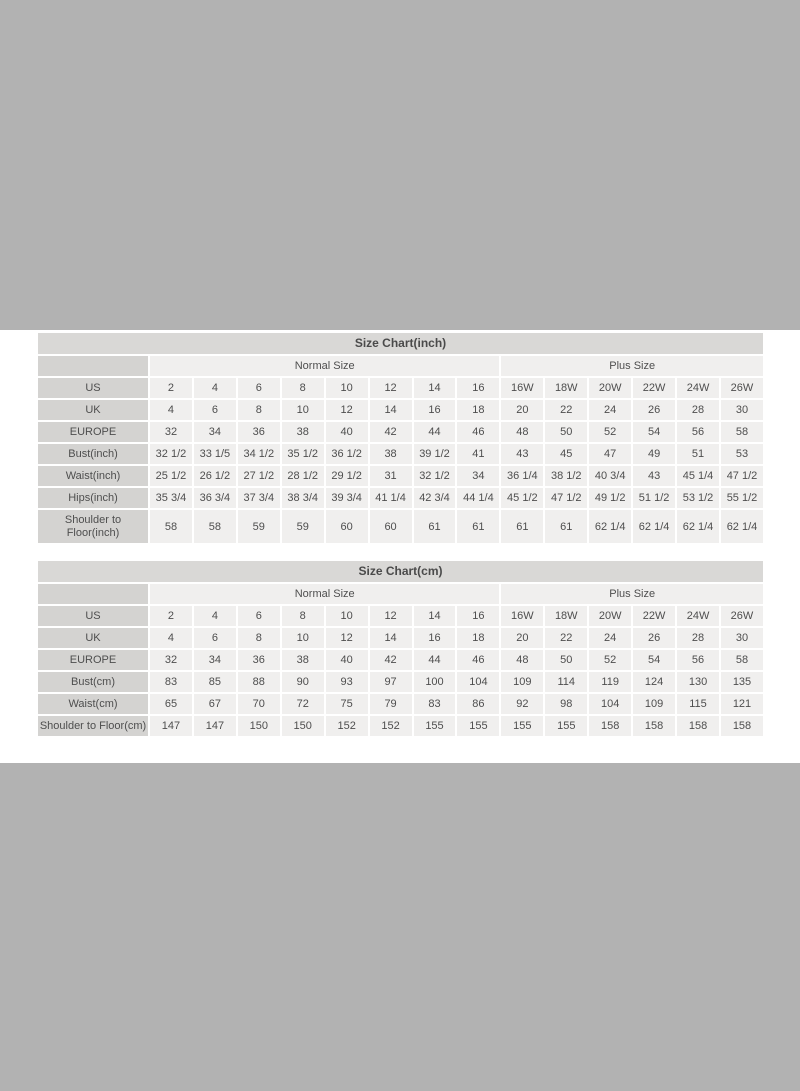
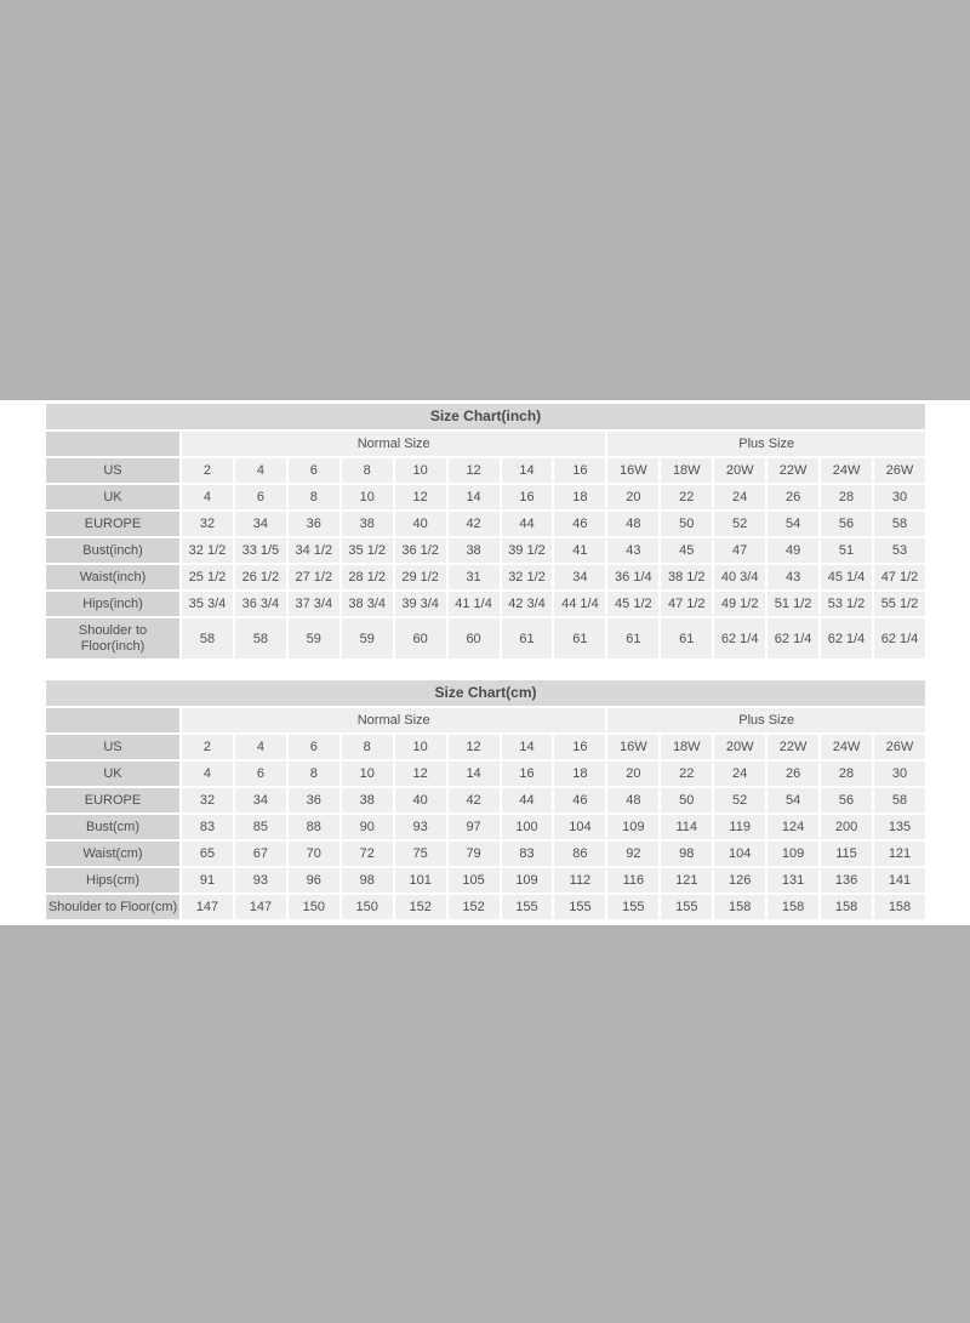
  Size Chart(inch)
  	Normal Size	Plus Size
  US	2	4	6	8	10	12	14	16	16W	18W	20W	22W	24W	26W
  UK	4	6	8	10	12	14	16	18	20	22	24	26	28	30
  EUROPE	32	34	36	38	40	42	44	46	48	50	52	54	56	58
  Bust(inch)	32 1/2	33 1/5	34 1/2	35 1/2	36 1/2	38	39 1/2	41	43	45	47	49	51	53
  Waist(inch)	25 1/2	26 1/2	27 1/2	28 1/2	29 1/2	31	32 1/2	34	36 1/4	38 1/2	40 3/4	43	45 1/4	47 1/2
  Hips(inch)	35 3/4	36 3/4	37 3/4	38 3/4	39 3/4	41 1/4	42 3/4	44 1/4	45 1/2	47 1/2	49 1/2	51 1/2	53 1/2	55 1/2
  Shoulder to Floor(inch)	58	58	59	59	60	60	61	61	61	61	62 1/4	62 1/4	62 1/4	62 1/4
  Size Chart(cm)
  	Normal Size	Plus Size
  US	2	4	6	8	10	12	14	16	16W	18W	20W	22W	24W	26W
  UK	4	6	8	10	12	14	16	18	20	22	24	26	28	30
  EUROPE	32	34	36	38	40	42	44	46	48	50	52	54	56	58
- Bust(cm)	83	85	88	90	93	97	100	104	109	114	119	124	130	135
+ Bust(cm)	83	85	88	90	93	97	100	104	109	114	119	124	200	135
  Waist(cm)	65	67	70	72	75	79	83	86	92	98	104	109	115	121
+ Hips(cm)	91	93	96	98	101	105	109	112	116	121	126	131	136	141
  Shoulder to Floor(cm)	147	147	150	150	152	152	155	155	155	155	158	158	158	158
